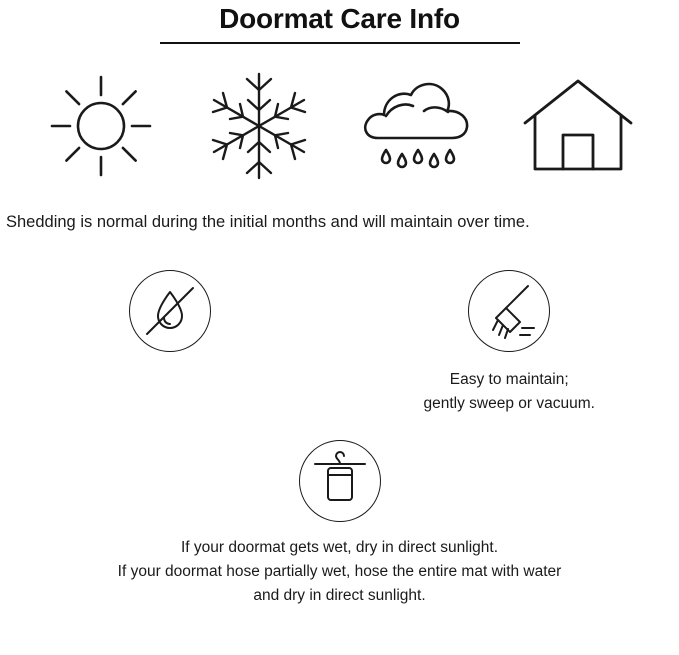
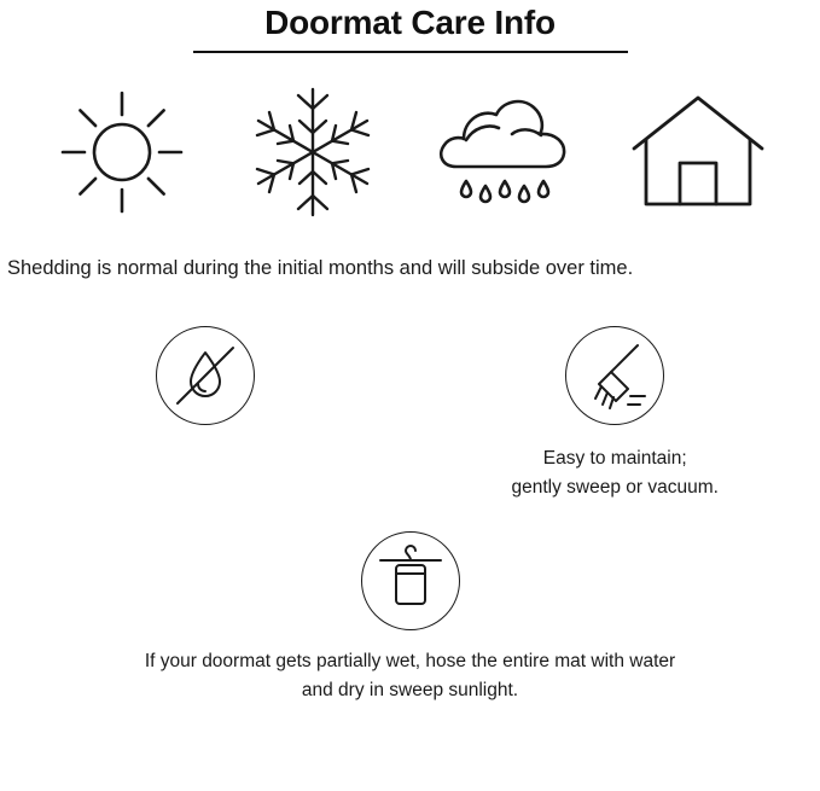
  Doormat Care Info
- Shedding is normal during the initial months and will maintain over time.
+ Shedding is normal during the initial months and will subside over time.
  Easy to maintain;
  gently sweep or vacuum.
- If your doormat gets wet, dry in direct sunlight.
- If your doormat hose partially wet, hose the entire mat with water
+ If your doormat gets partially wet, hose the entire mat with water
- and dry in direct sunlight.
+ and dry in sweep sunlight.
